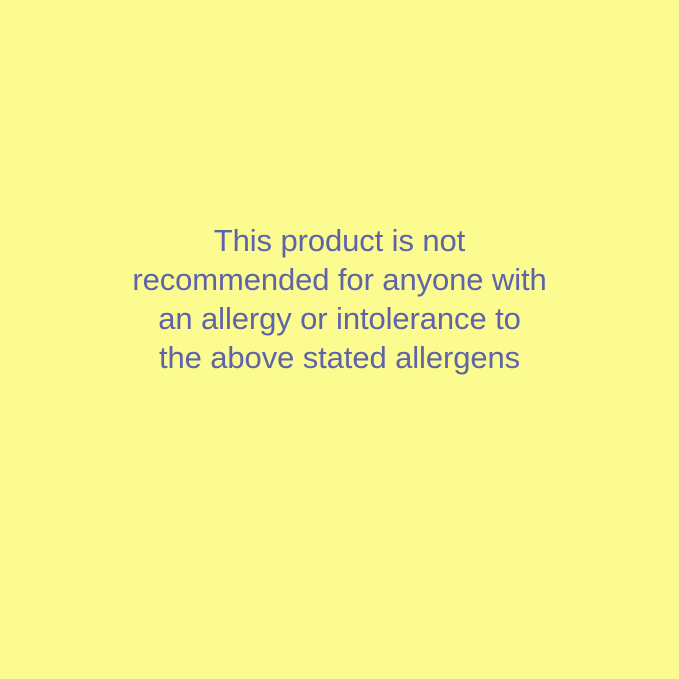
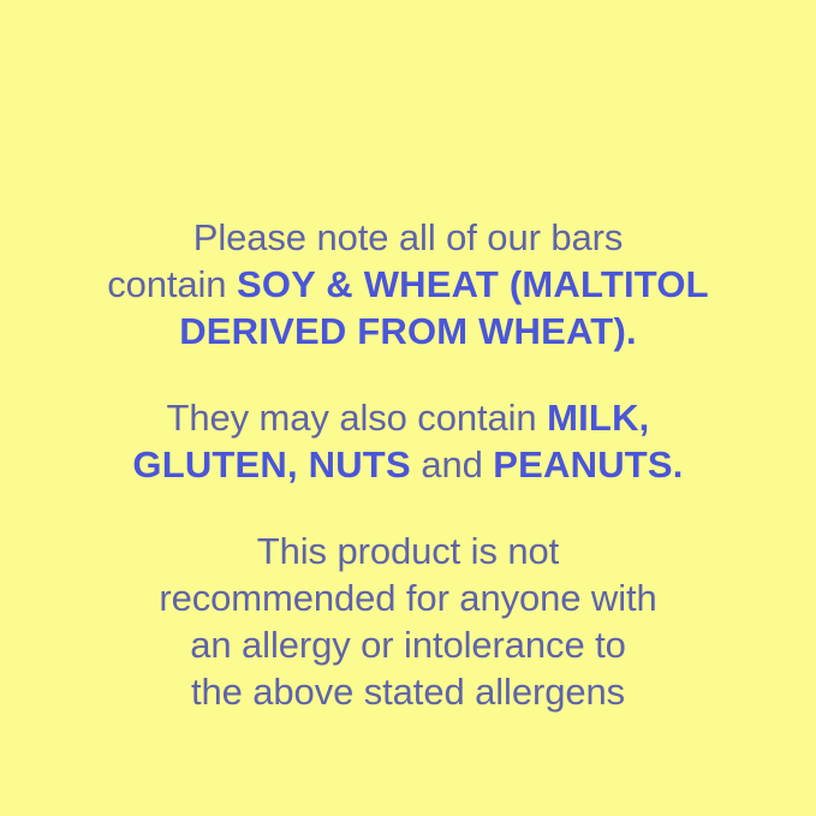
+ Please note all of our bars
+ contain SOY & WHEAT (MALTITOL
+ DERIVED FROM WHEAT).
+ They may also contain MILK,
+ GLUTEN, NUTS and PEANUTS.
  This product is not
  recommended for anyone with
  an allergy or intolerance to
  the above stated allergens
